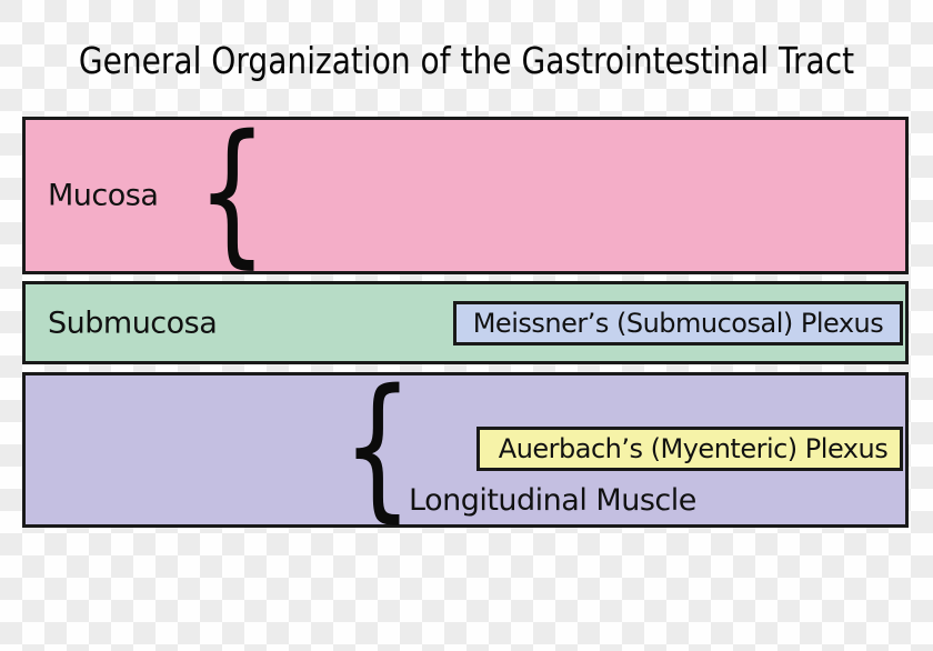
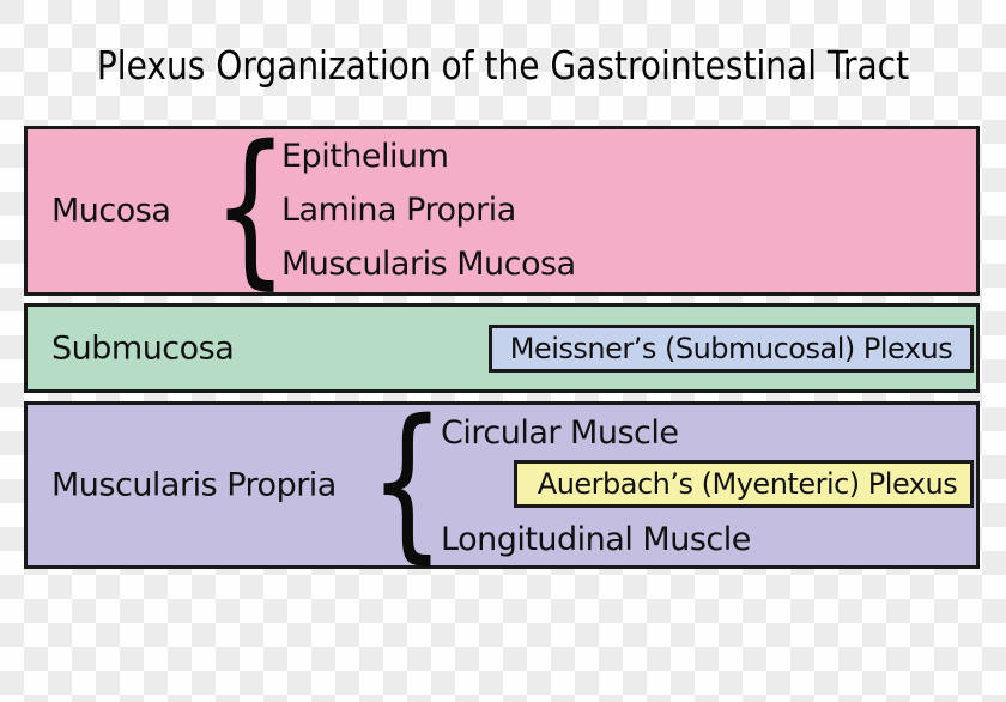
- General Organization of the Gastrointestinal Tract
+ Plexus Organization of the Gastrointestinal Tract
  Mucosa
  {
+ Epithelium
+ Lamina Propria
+ Muscularis Mucosa
  Submucosa
  Meissner’s (Submucosal) Plexus
+ Muscularis Propria
  {
+ Circular Muscle
  Auerbach’s (Myenteric) Plexus
  Longitudinal Muscle
